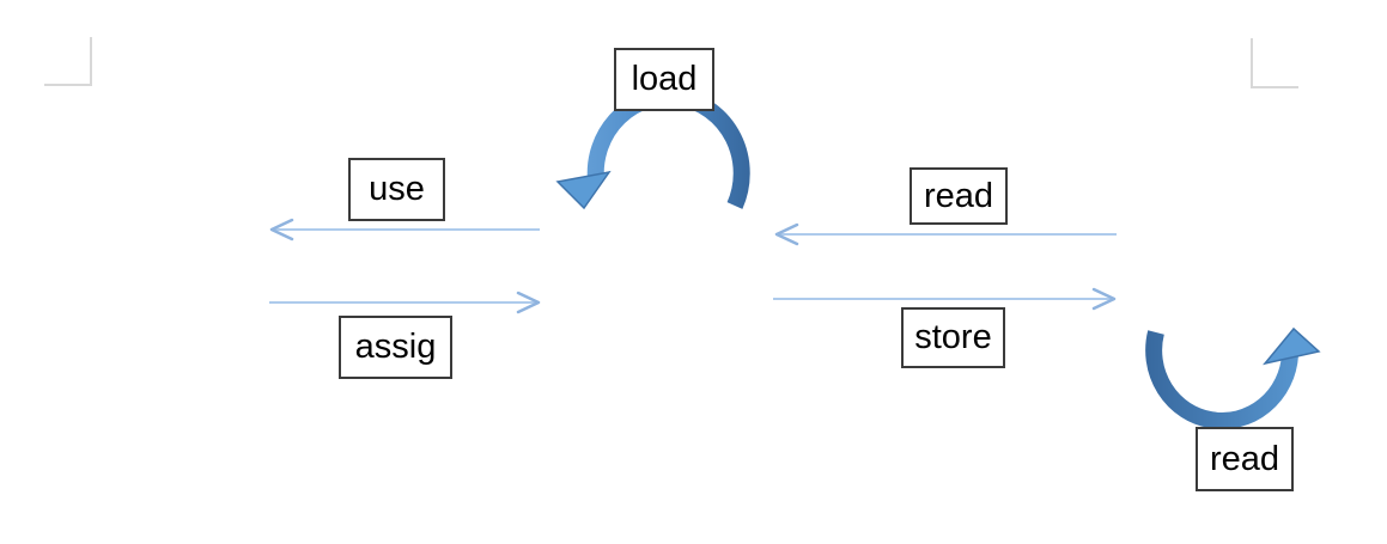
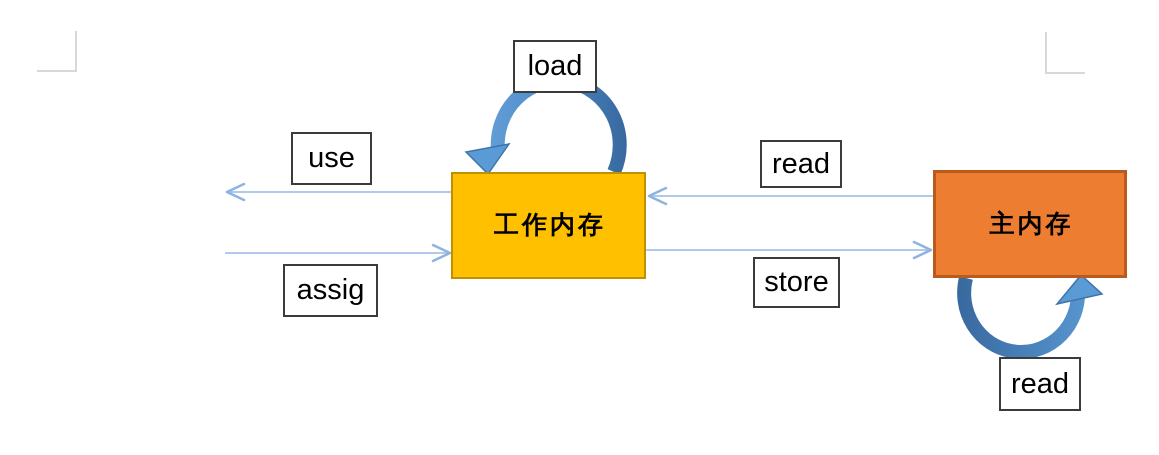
+ 工作内存
+ 主内存
  use
  load
  read
  assig
  store
  read
